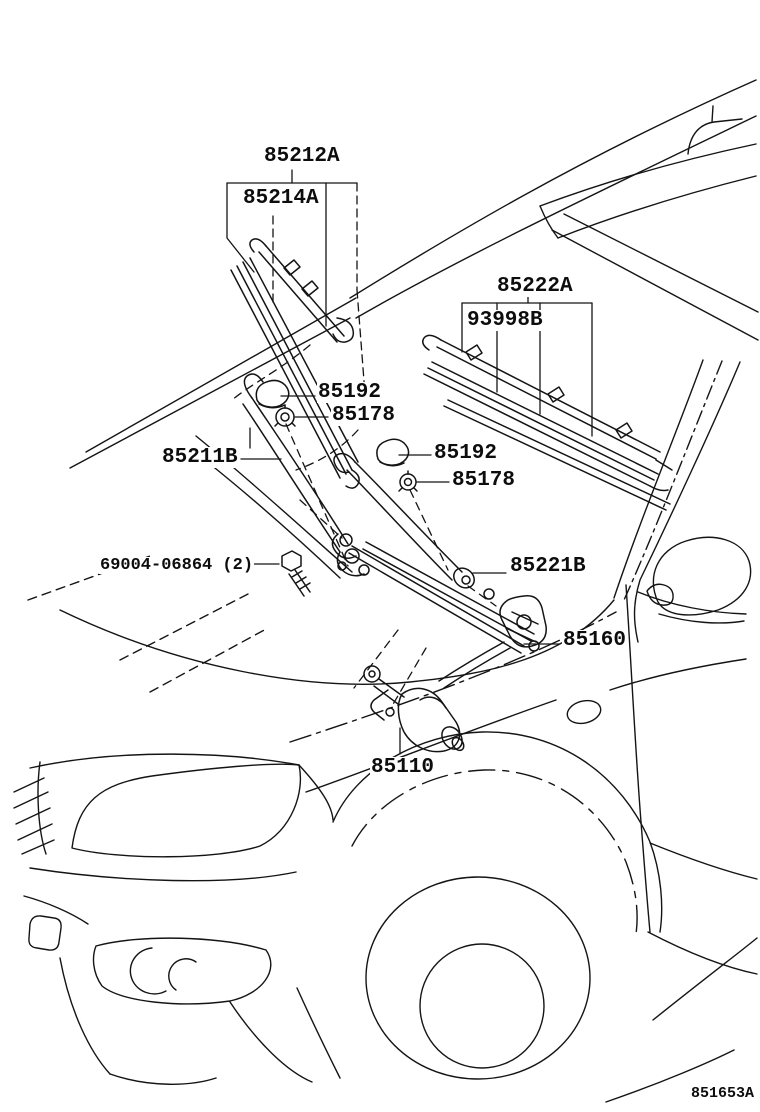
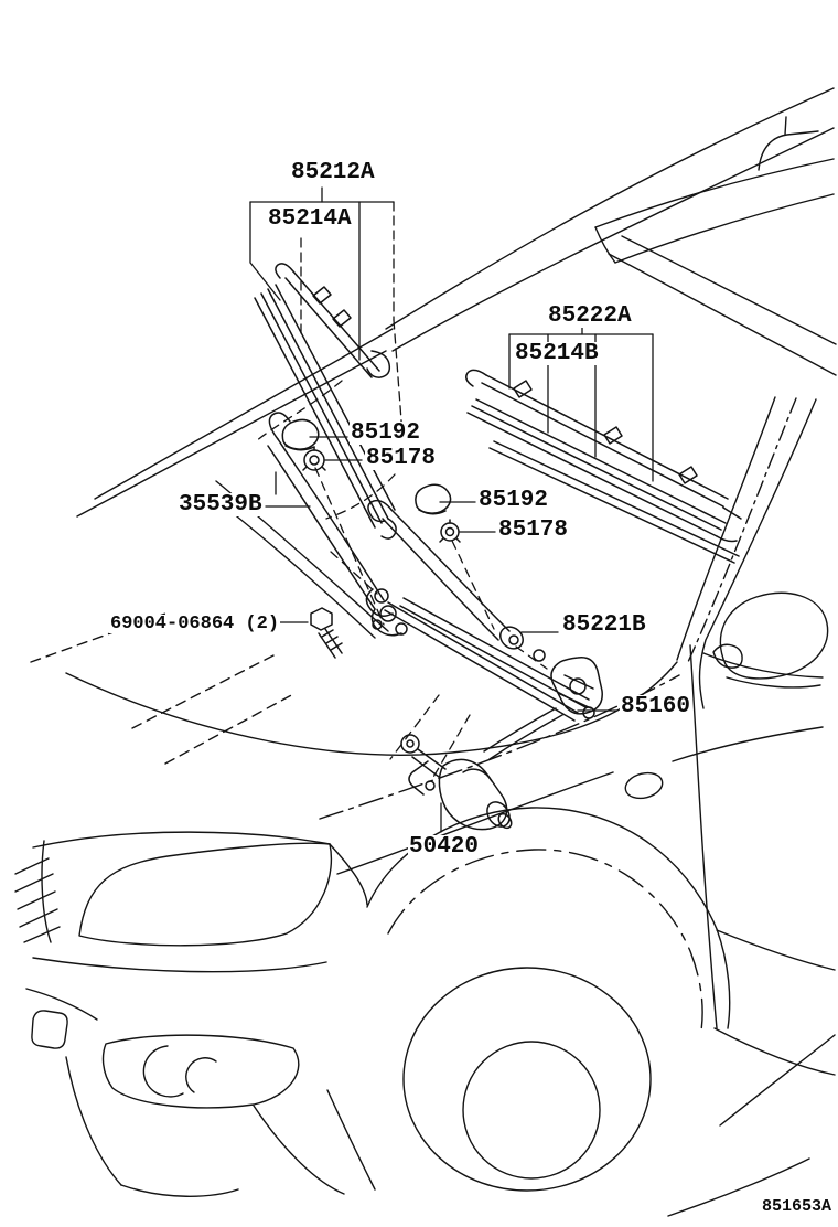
  85212A
  85214A
  85222A
- 93998B
+ 85214B
  85192
  85178
  85192
  85178
- 85211B
+ 35539B
  69004-06864 (2)
  85221B
  85160
- 85110
+ 50420
  851653A
